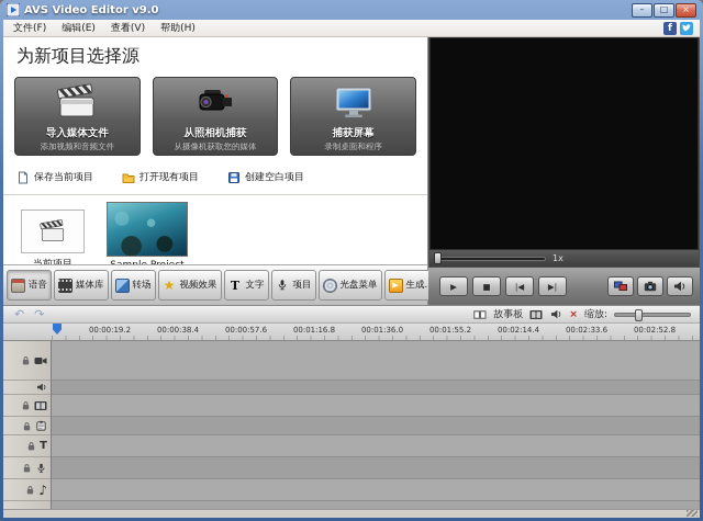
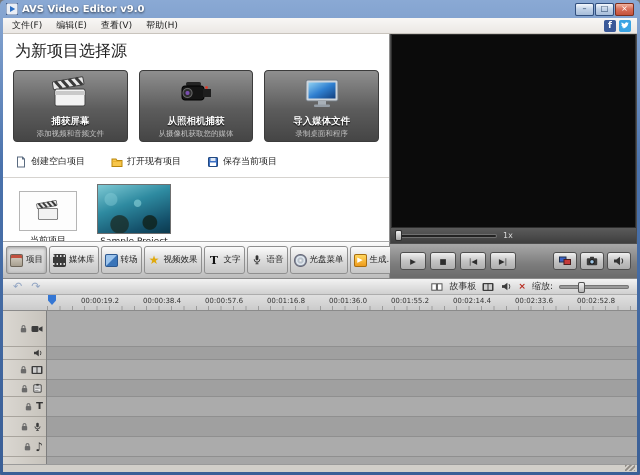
  AVS Video Editor v9.0
  –
  □
  ×
  文件(F)
  编辑(E)
  查看(V)
  帮助(H)
  f
  为新项目选择源
- 导入媒体文件
+ 捕获屏幕
  添加视频和音频文件
  从照相机捕获
  从摄像机获取您的媒体
- 捕获屏幕
+ 导入媒体文件
  录制桌面和程序
- 保存当前项目
+ 创建空白项目
  打开现有项目
- 创建空白项目
+ 保存当前项目
- 语音
+ 项目
  媒体库
  转场
  ★
  视频效果
  T
  文字
- 项目
+ 语音
  光盘菜单
  ▶
  1x
  ▶
  ■
  |◀
  ▶|
  ↶
  ↷
  故事板
  ×
  缩放:
  00:00:19.2
  00:00:38.4
  00:00:57.6
  00:01:16.8
  00:01:36.0
  00:01:55.2
  00:02:14.4
  00:02:33.6
  00:02:52.8
  T
  ♪
